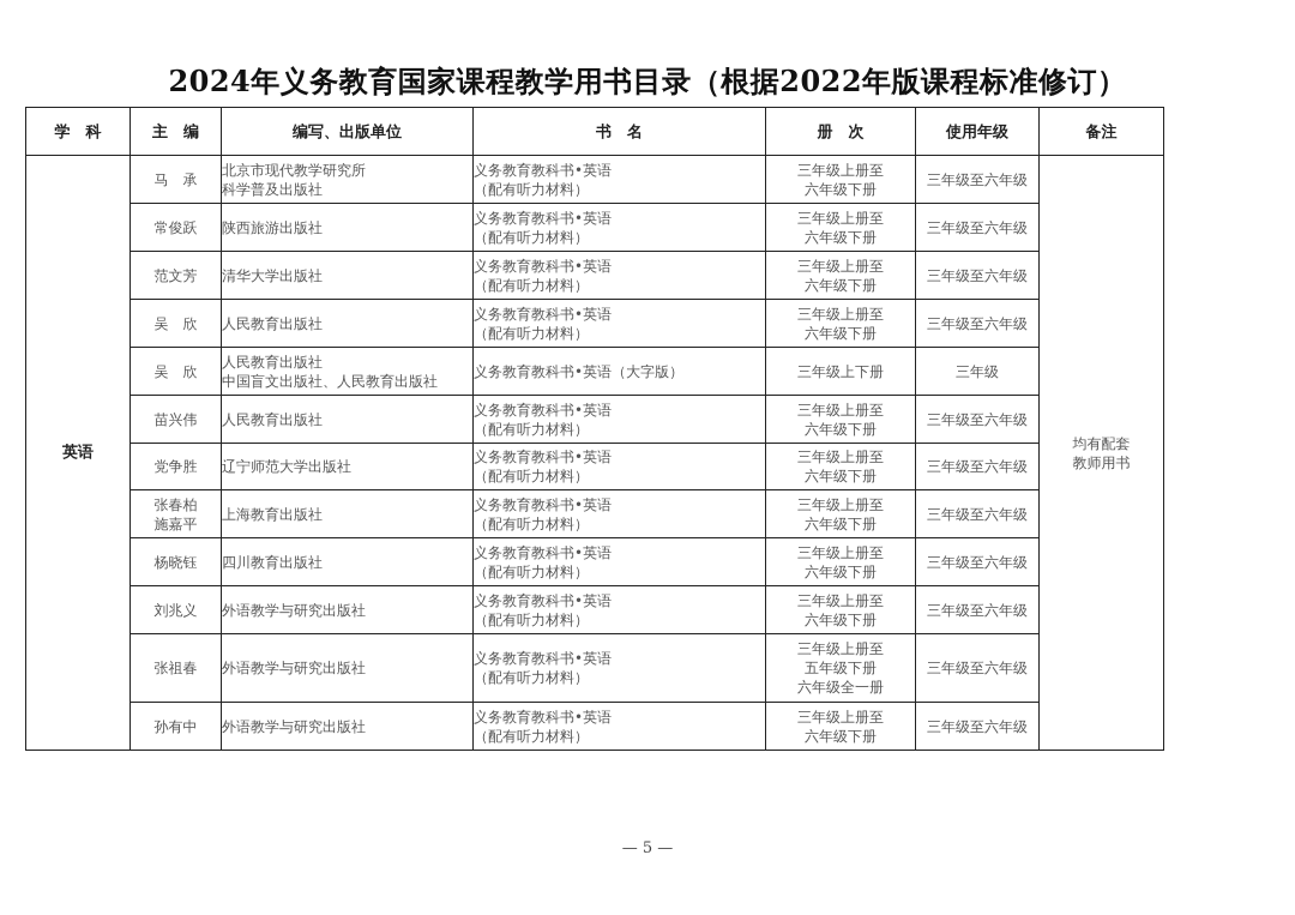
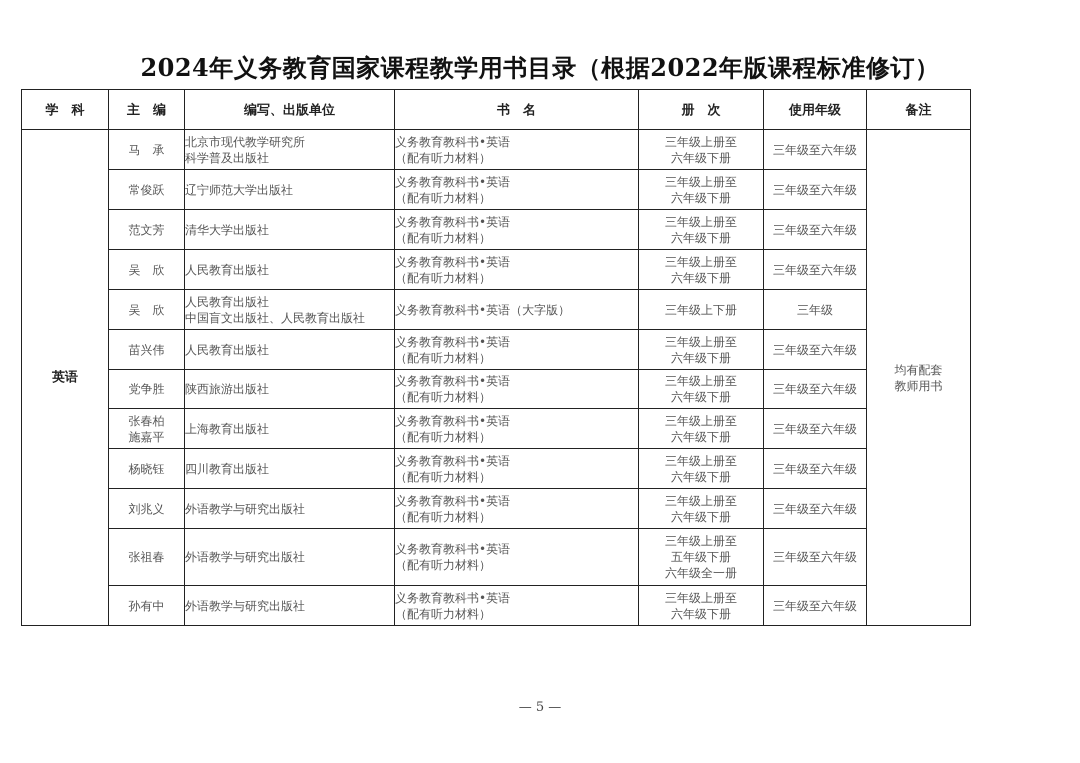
  2024年义务教育国家课程教学用书目录（根据2022年版课程标准修订）
  学 科	主 编	编写、出版单位	书 名	册 次	使用年级	备注
  英语	马 承	北京市现代教学研究所科学普及出版社	义务教育教科书•英语（配有听力材料）	三年级上册至六年级下册	三年级至六年级	均有配套教师用书
- 常俊跃	陕西旅游出版社	义务教育教科书•英语（配有听力材料）	三年级上册至六年级下册	三年级至六年级
+ 常俊跃	辽宁师范大学出版社	义务教育教科书•英语（配有听力材料）	三年级上册至六年级下册	三年级至六年级
  范文芳	清华大学出版社	义务教育教科书•英语（配有听力材料）	三年级上册至六年级下册	三年级至六年级
  吴 欣	人民教育出版社	义务教育教科书•英语（配有听力材料）	三年级上册至六年级下册	三年级至六年级
  吴 欣	人民教育出版社中国盲文出版社、人民教育出版社	义务教育教科书•英语（大字版）	三年级上下册	三年级
  苗兴伟	人民教育出版社	义务教育教科书•英语（配有听力材料）	三年级上册至六年级下册	三年级至六年级
- 党争胜	辽宁师范大学出版社	义务教育教科书•英语（配有听力材料）	三年级上册至六年级下册	三年级至六年级
+ 党争胜	陕西旅游出版社	义务教育教科书•英语（配有听力材料）	三年级上册至六年级下册	三年级至六年级
  张春柏施嘉平	上海教育出版社	义务教育教科书•英语（配有听力材料）	三年级上册至六年级下册	三年级至六年级
  杨晓钰	四川教育出版社	义务教育教科书•英语（配有听力材料）	三年级上册至六年级下册	三年级至六年级
  刘兆义	外语教学与研究出版社	义务教育教科书•英语（配有听力材料）	三年级上册至六年级下册	三年级至六年级
  张祖春	外语教学与研究出版社	义务教育教科书•英语（配有听力材料）	三年级上册至五年级下册六年级全一册	三年级至六年级
  孙有中	外语教学与研究出版社	义务教育教科书•英语（配有听力材料）	三年级上册至六年级下册	三年级至六年级
  — 5 —
